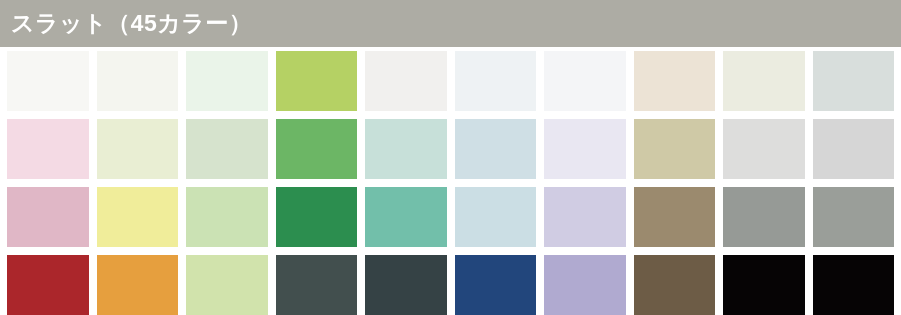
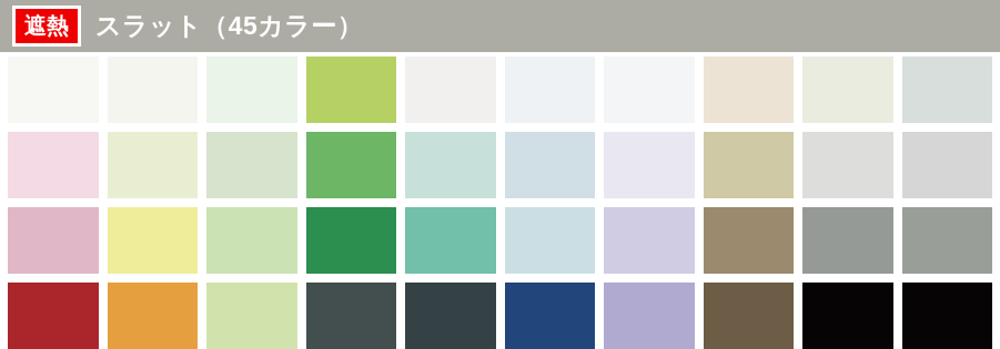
+ 遮熱
  スラット（45カラー）
